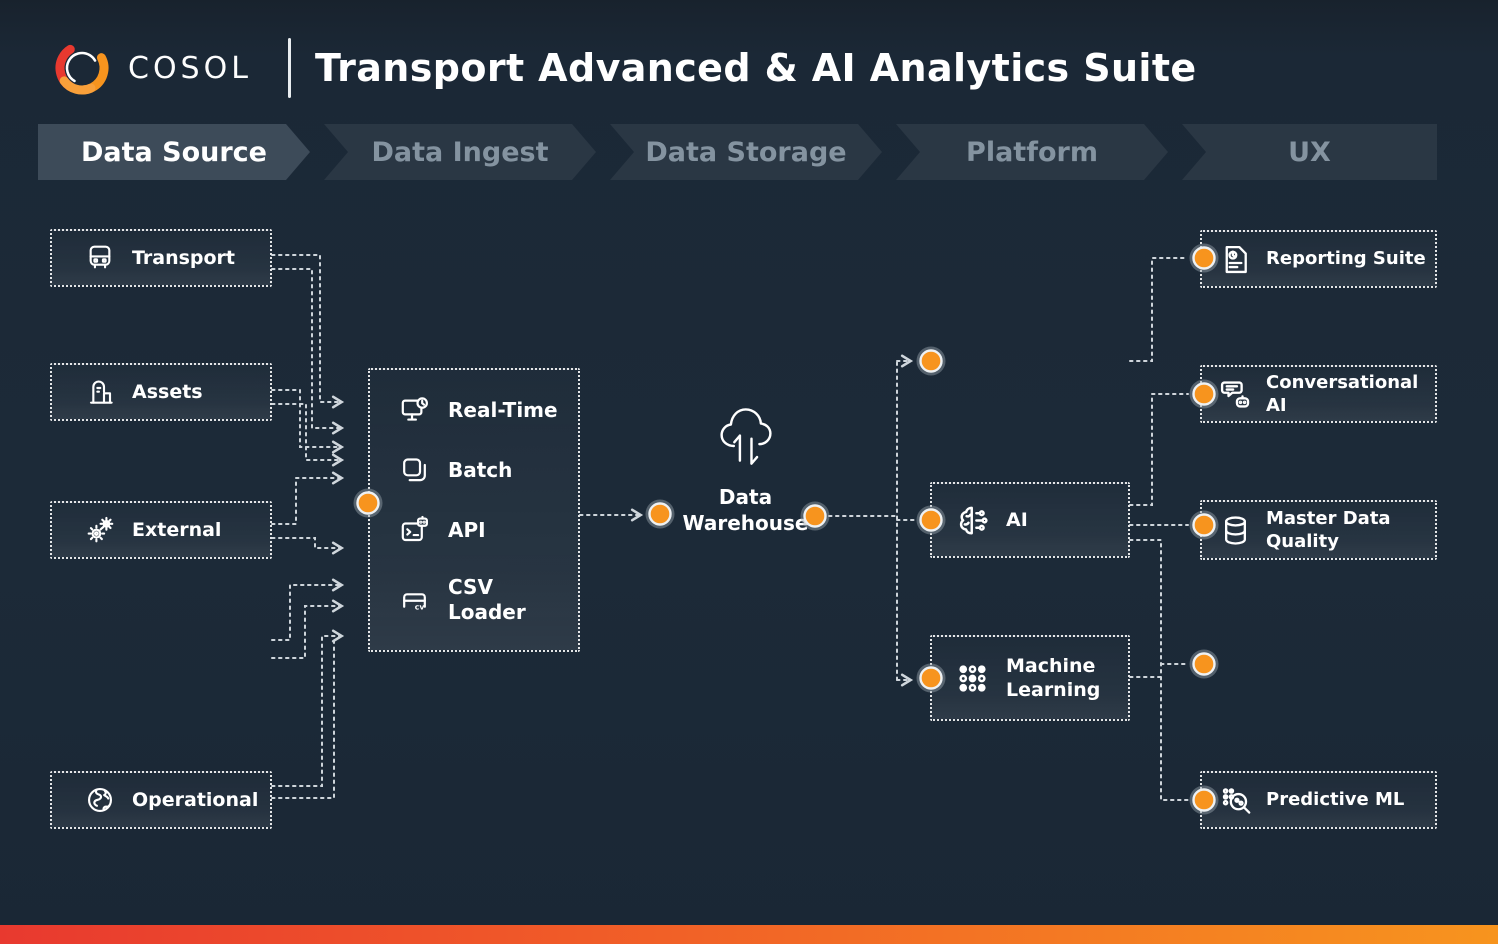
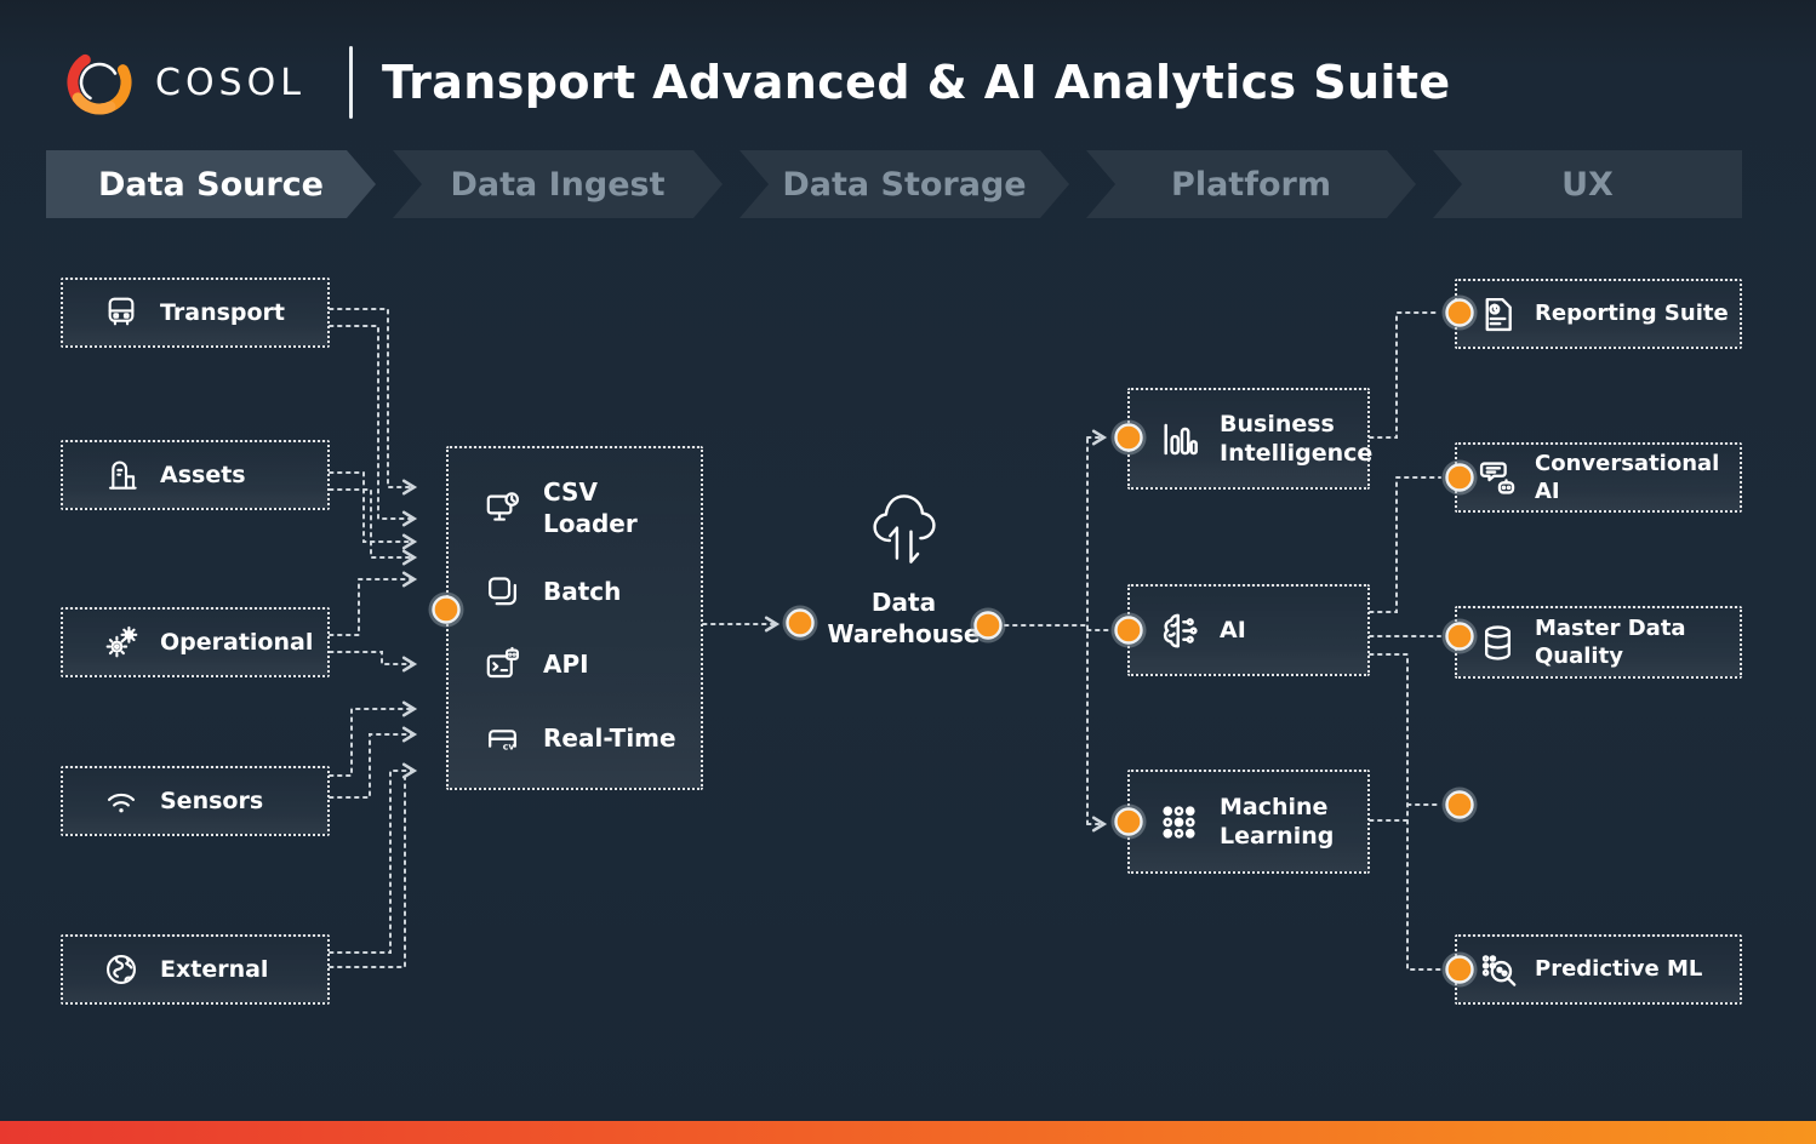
  COSOL
  Transport Advanced & AI Analytics Suite
  Data Source
  Data Ingest
  Data Storage
  Platform
  UX
  Transport
  Assets
- External
+ Operational
+ Sensors
- Operational
+ External
- Real-Time
+ CSV Loader
  Batch
  API
  cv
- CSV Loader
+ Real-Time
  Data Warehouse
+ Business Intelligence
  AI
  Machine Learning
  Reporting Suite
  Conversational AI
  Master Data Quality
  Predictive ML
